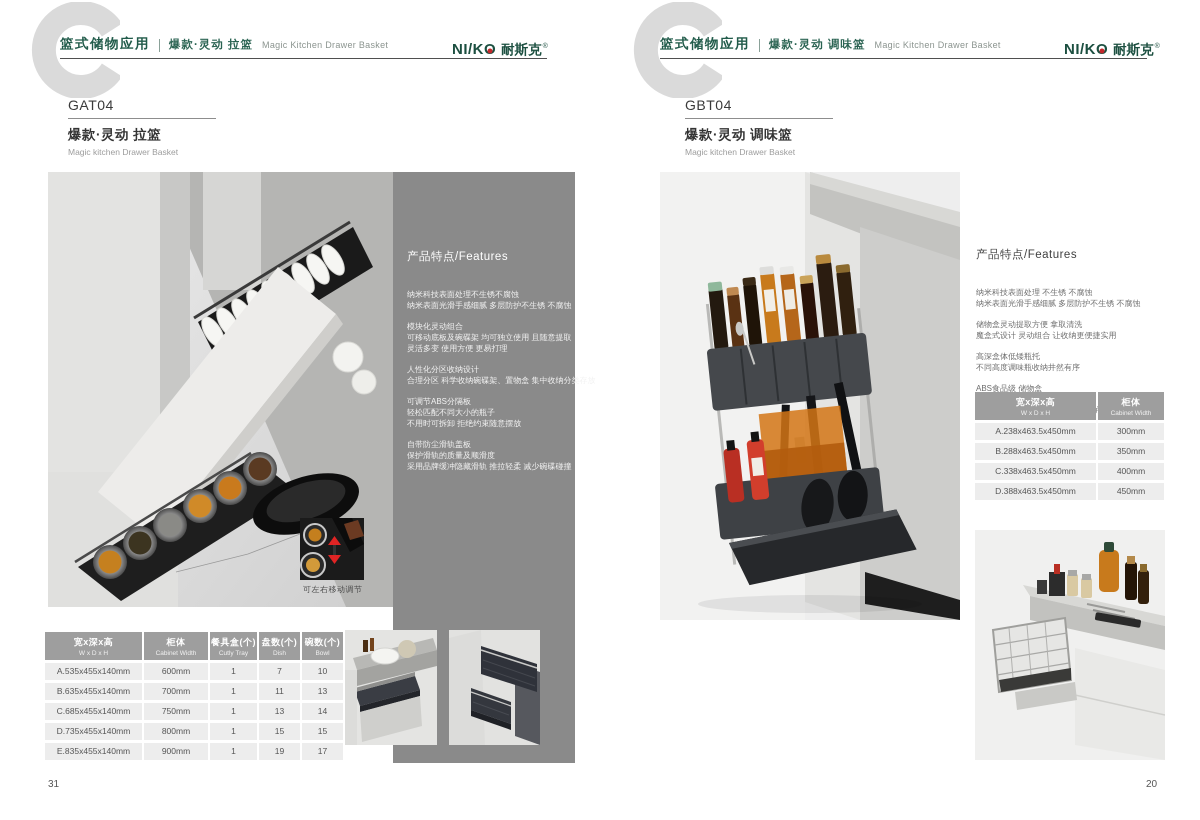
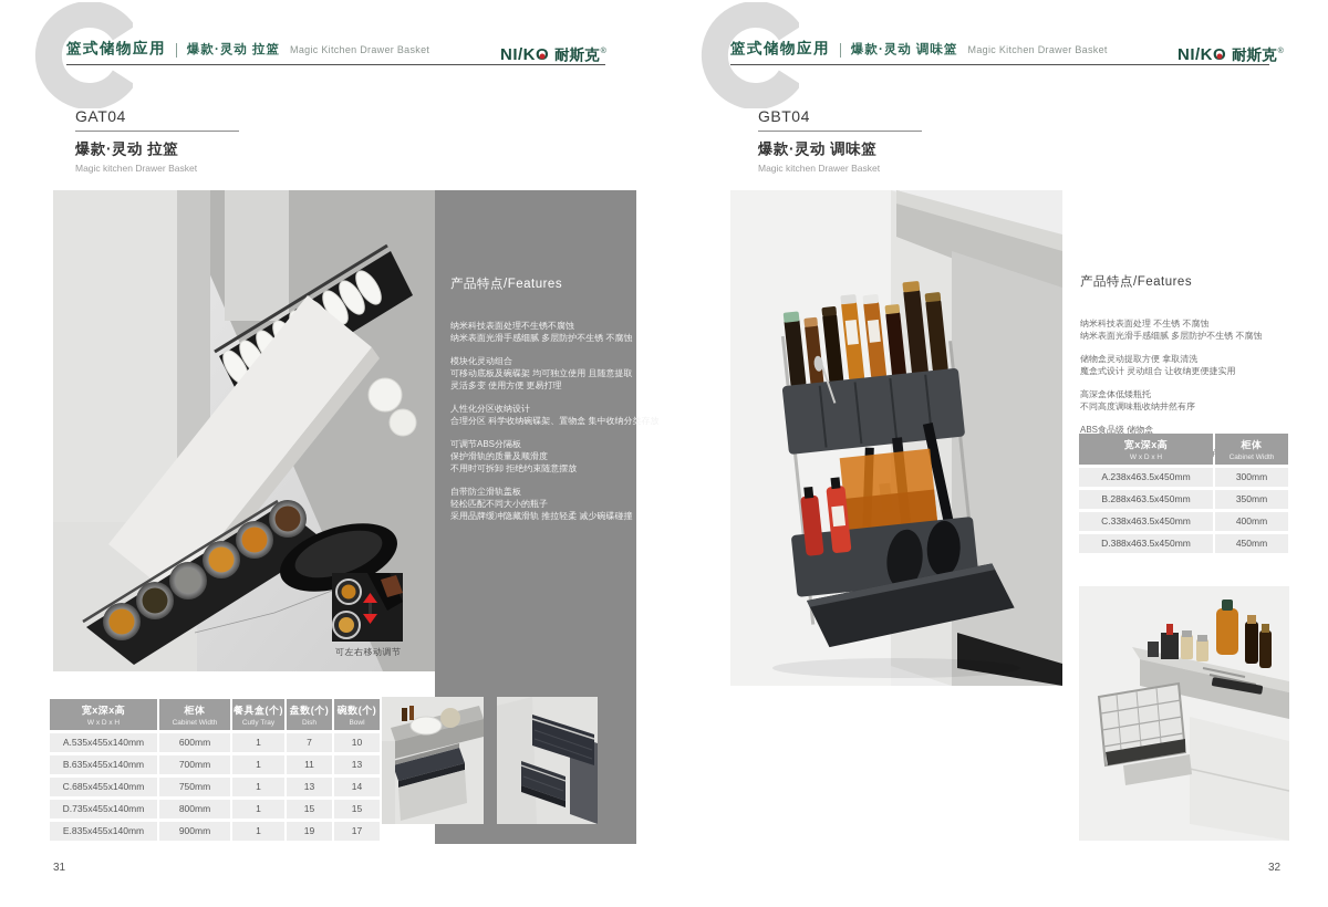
  篮式储物应用
  爆款·灵动 拉篮
  Magic Kitchen Drawer Basket
  NI/K
  耐斯克
  GAT04
  爆款·灵动 拉篮
  Magic kitchen Drawer Basket
  可左右移动调节
  产品特点/Features
  纳米科技表面处理不生锈不腐蚀
  纳米表面光滑手感细腻 多层防护不生锈 不腐蚀
  模块化灵动组合
  可移动底板及碗碟架 均可独立使用 且随意提取
  灵活多变 使用方便 更易打理
  人性化分区收纳设计
  合理分区 科学收纳碗碟架、置物盒 集中收纳分类存放
  可调节ABS分隔板
- 轻松匹配不同大小的瓶子
+ 保护滑轨的质量及顺滑度
  不用时可拆卸 拒绝约束随意摆放
  自带防尘滑轨盖板
- 保护滑轨的质量及顺滑度
+ 轻松匹配不同大小的瓶子
  采用品牌缓冲隐藏滑轨 推拉轻柔 减少碗碟碰撞
  宽x深x高
  柜体
  餐具盒(个)
  盘数(个)
  碗数(个)
  A.535x455x140mm
  600mm
  1
  7
  10
  B.635x455x140mm
  700mm
  1
  11
  13
  C.685x455x140mm
  750mm
  1
  13
  14
  D.735x455x140mm
  800mm
  1
  15
  15
  E.835x455x140mm
  900mm
  1
  19
  17
  31
  篮式储物应用
  爆款·灵动 调味篮
  Magic Kitchen Drawer Basket
  NI/K
  耐斯克
  GBT04
  爆款·灵动 调味篮
  Magic kitchen Drawer Basket
  产品特点/Features
  纳米科技表面处理 不生锈 不腐蚀
  纳米表面光滑手感细腻 多层防护不生锈 不腐蚀
  储物盒灵动提取方便 拿取清洗
  魔盒式设计 灵动组合 让收纳更便捷实用
  高深盒体低矮瓶托
  不同高度调味瓶收纳井然有序
  ABS食品级 储物盒
  宽x深x高
  柜体
  A.238x463.5x450mm
  300mm
  B.288x463.5x450mm
  350mm
  C.338x463.5x450mm
  400mm
  D.388x463.5x450mm
  450mm
- 20
+ 32
